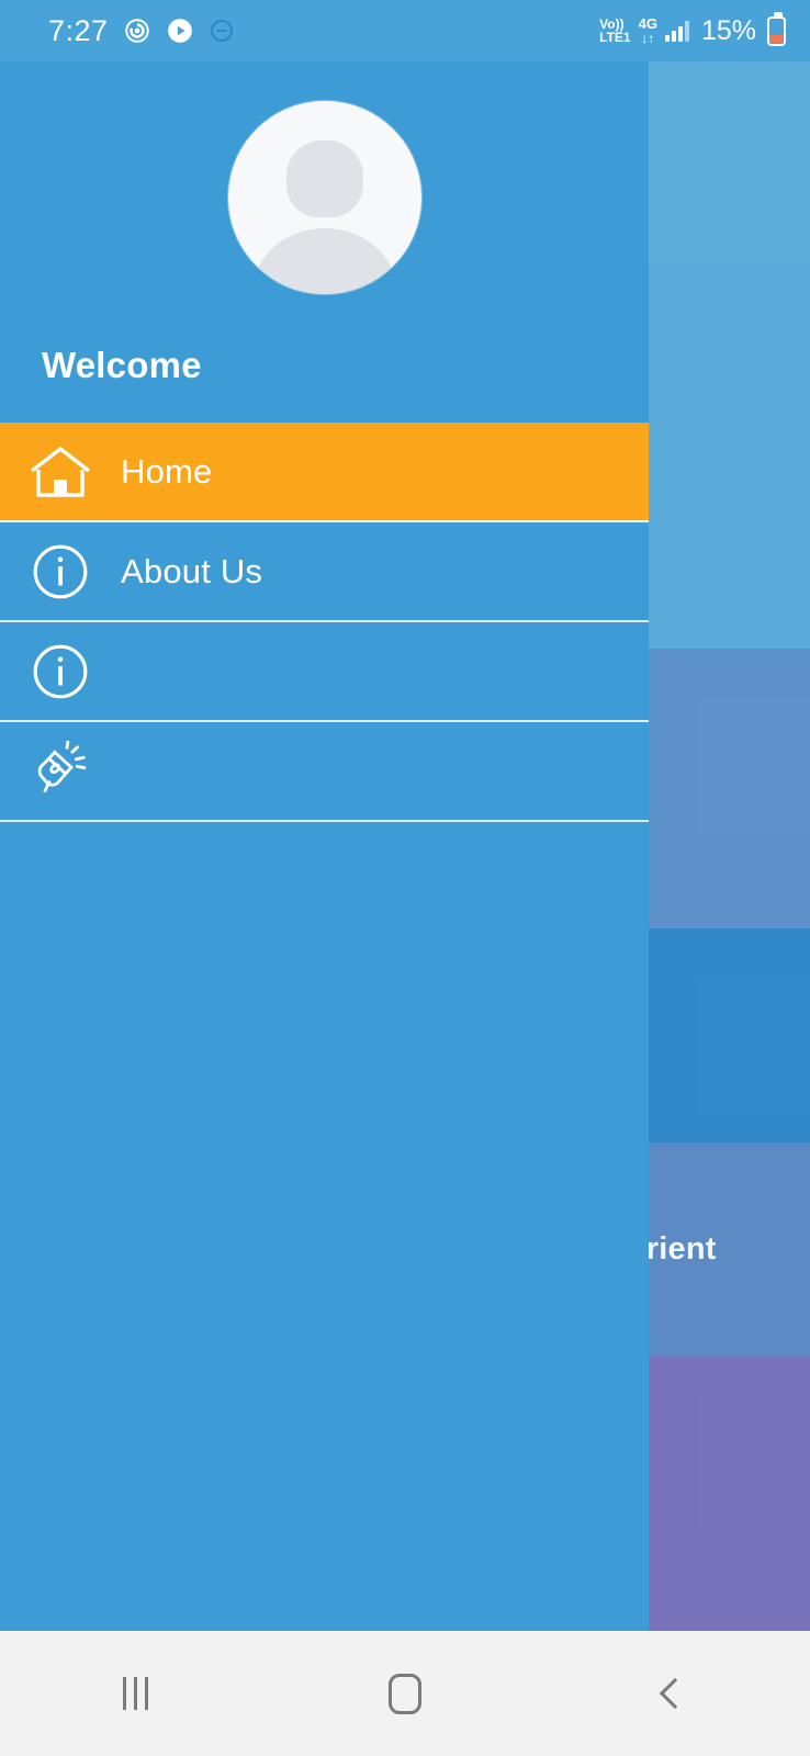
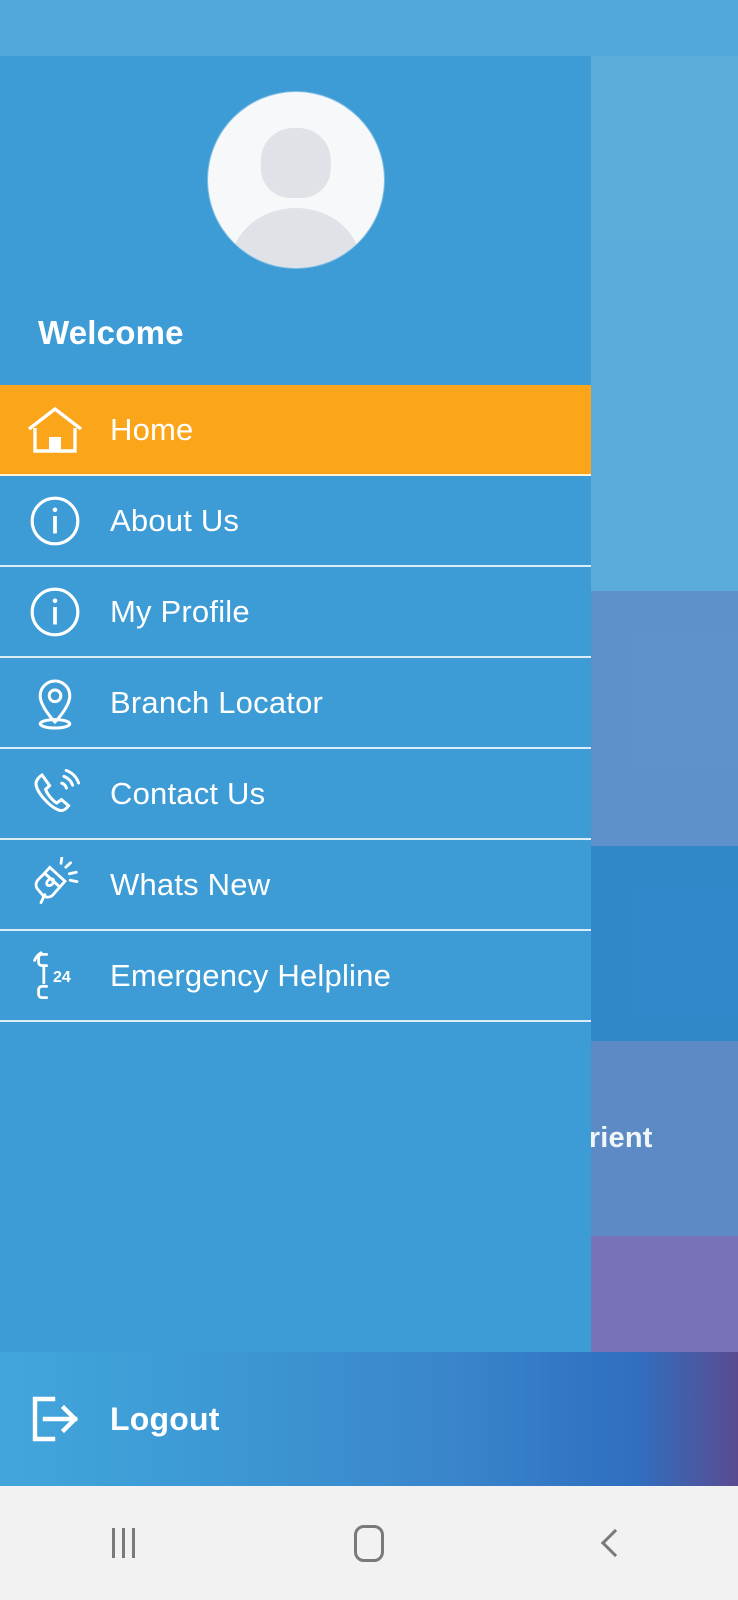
  rient
- 7:27
- Vo))
- LTE1
- 4G
- ↓↑
- 15%
  Welcome
  Home
  About Us
+ My Profile
+ Branch Locator
+ Contact Us
+ Whats New
+ 24
+ Emergency Helpline
+ Logout
